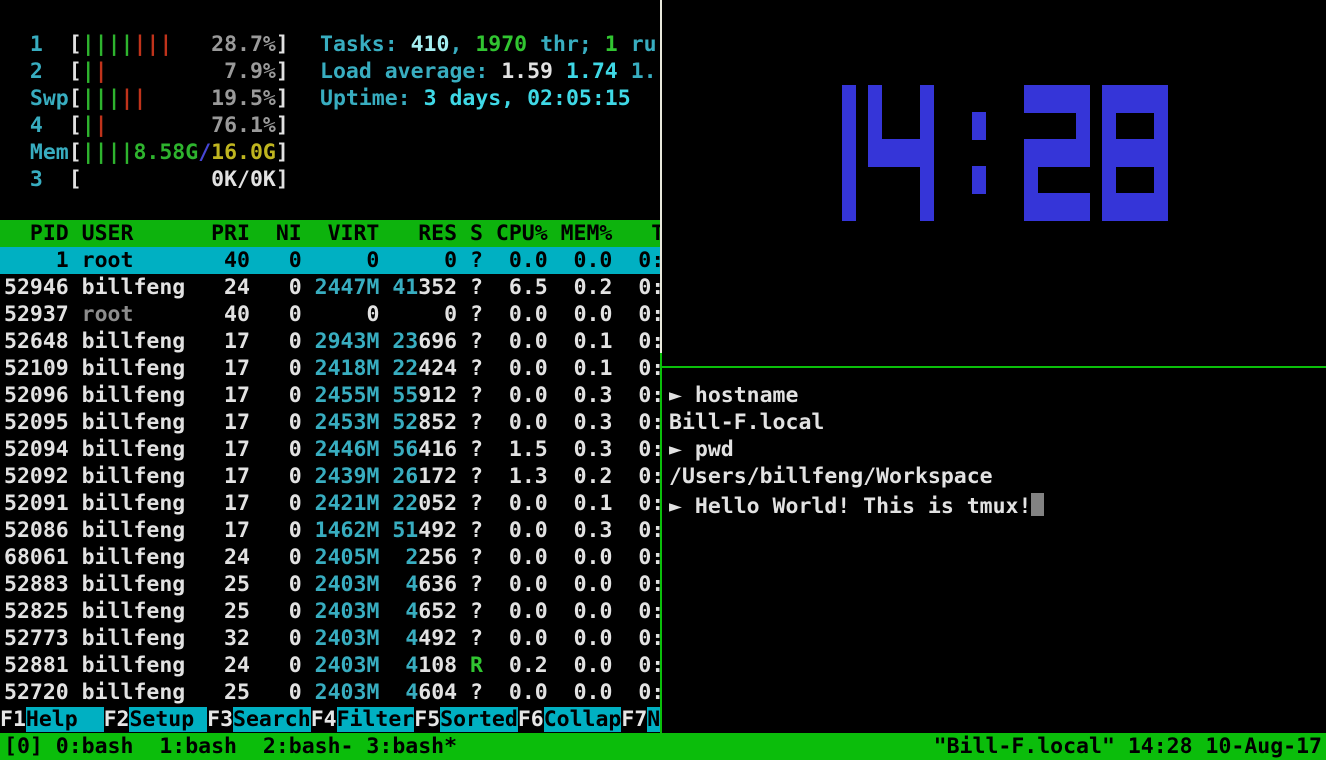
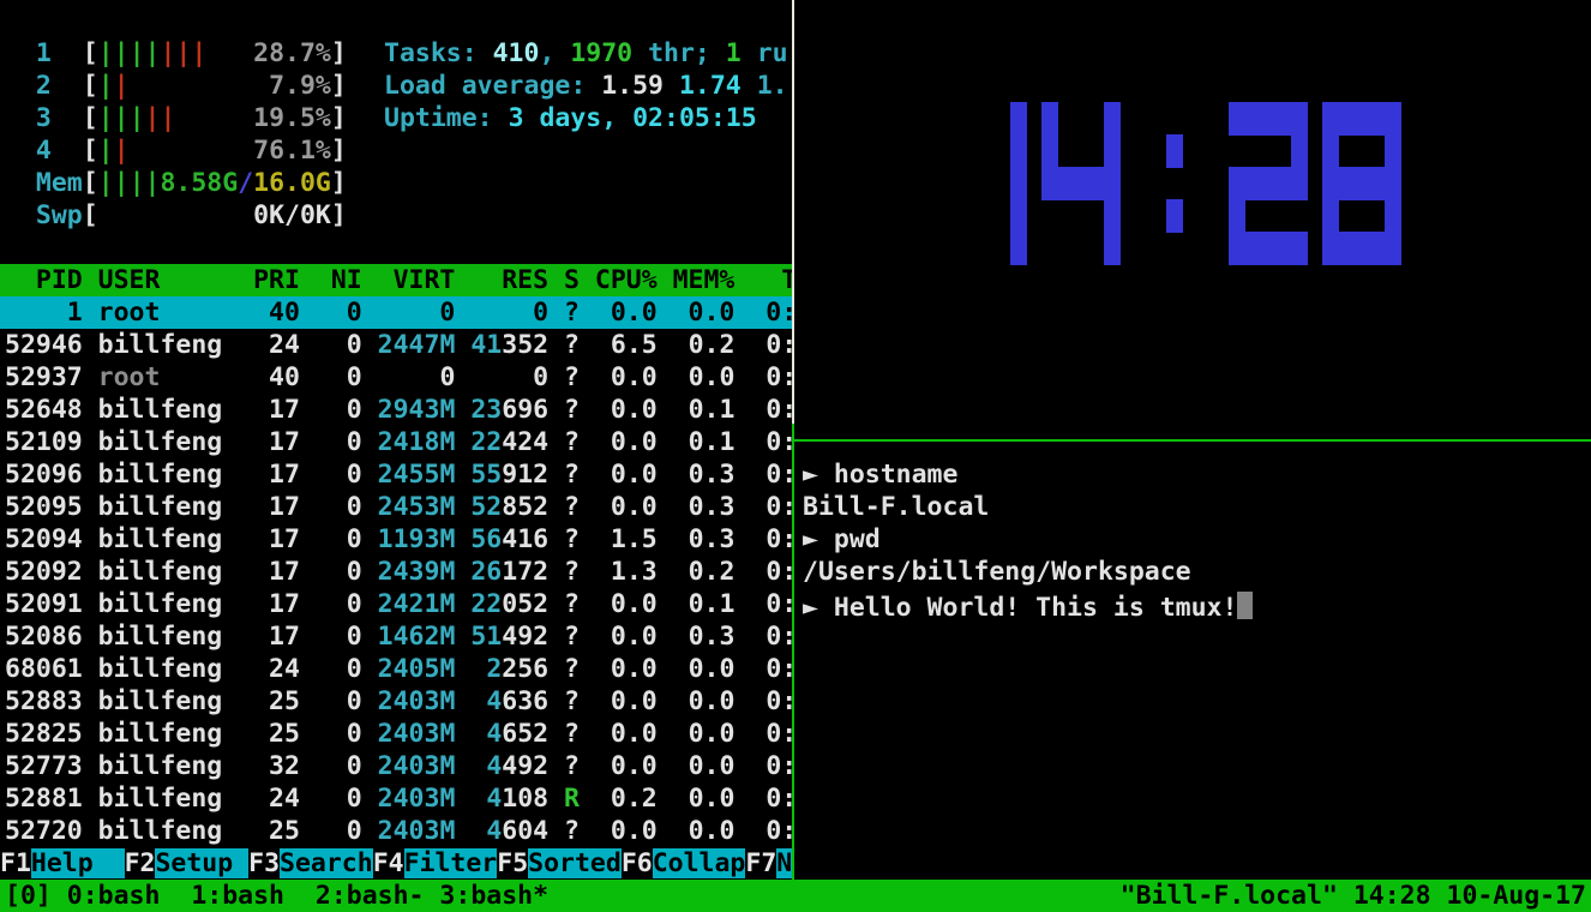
  1 [||||||| 28.7%]
  2 [|| 7.9%]
- Swp[||||| 19.5%]
+ 3 [||||| 19.5%]
  4 [|| 76.1%]
  Mem[||||8.58G/16.0G]
- 3 [ 0K/0K]
+ Swp[ 0K/0K]
  Tasks: 410, 1970 thr; 1 ru
  Load average: 1.59 1.74 1.
  Uptime: 3 days, 02:05:15
  PID USER PRI NI VIRT RES S CPU% MEM% T
  1 root 40 0 0 0 ? 0.0 0.0 0:
  52946 billfeng 24 0 2447M 41352 ? 6.5 0.2 0:
  52937 root 40 0 0 0 ? 0.0 0.0 0:
  52648 billfeng 17 0 2943M 23696 ? 0.0 0.1 0:
  52109 billfeng 17 0 2418M 22424 ? 0.0 0.1 0:
  52096 billfeng 17 0 2455M 55912 ? 0.0 0.3 0:
  52095 billfeng 17 0 2453M 52852 ? 0.0 0.3 0:
- 52094 billfeng 17 0 2446M 56416 ? 1.5 0.3 0:
+ 52094 billfeng 17 0 1193M 56416 ? 1.5 0.3 0:
  52092 billfeng 17 0 2439M 26172 ? 1.3 0.2 0:
  52091 billfeng 17 0 2421M 22052 ? 0.0 0.1 0:
  52086 billfeng 17 0 1462M 51492 ? 0.0 0.3 0:
  68061 billfeng 24 0 2405M 2256 ? 0.0 0.0 0:
  52883 billfeng 25 0 2403M 4636 ? 0.0 0.0 0:
  52825 billfeng 25 0 2403M 4652 ? 0.0 0.0 0:
  52773 billfeng 32 0 2403M 4492 ? 0.0 0.0 0:
  52881 billfeng 24 0 2403M 4108 R 0.2 0.0 0:
  52720 billfeng 25 0 2403M 4604 ? 0.0 0.0 0:
  F1Help F2Setup F3SearchF4FilterF5SortedF6CollapF7N
  ► hostname
  Bill-F.local
  ► pwd
  /Users/billfeng/Workspace
  ► Hello World! This is tmux!
  [0] 0:bash 1:bash 2:bash- 3:bash*
  "Bill-F.local" 14:28 10-Aug-17
